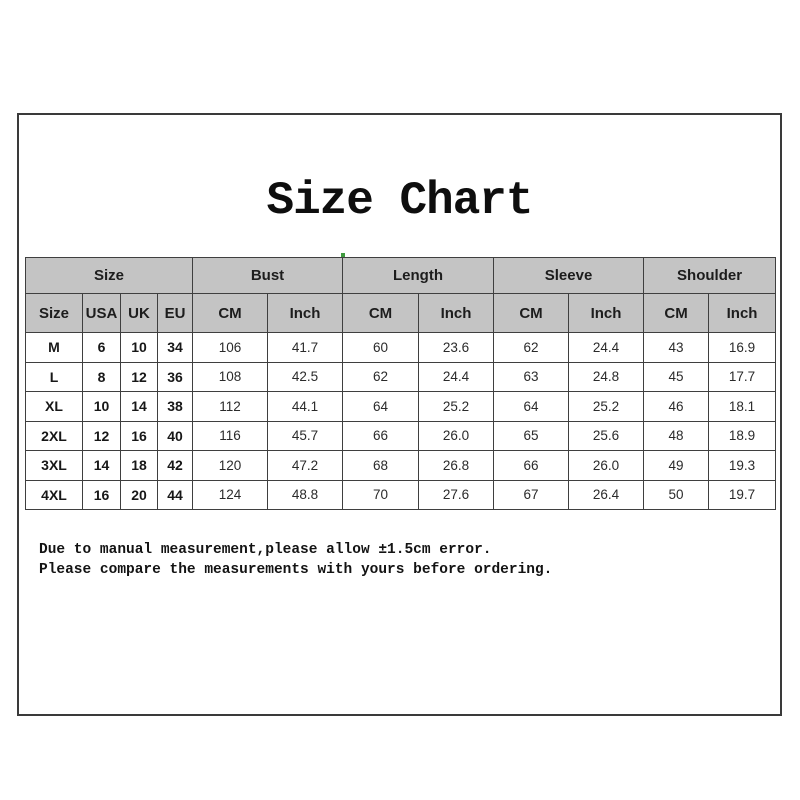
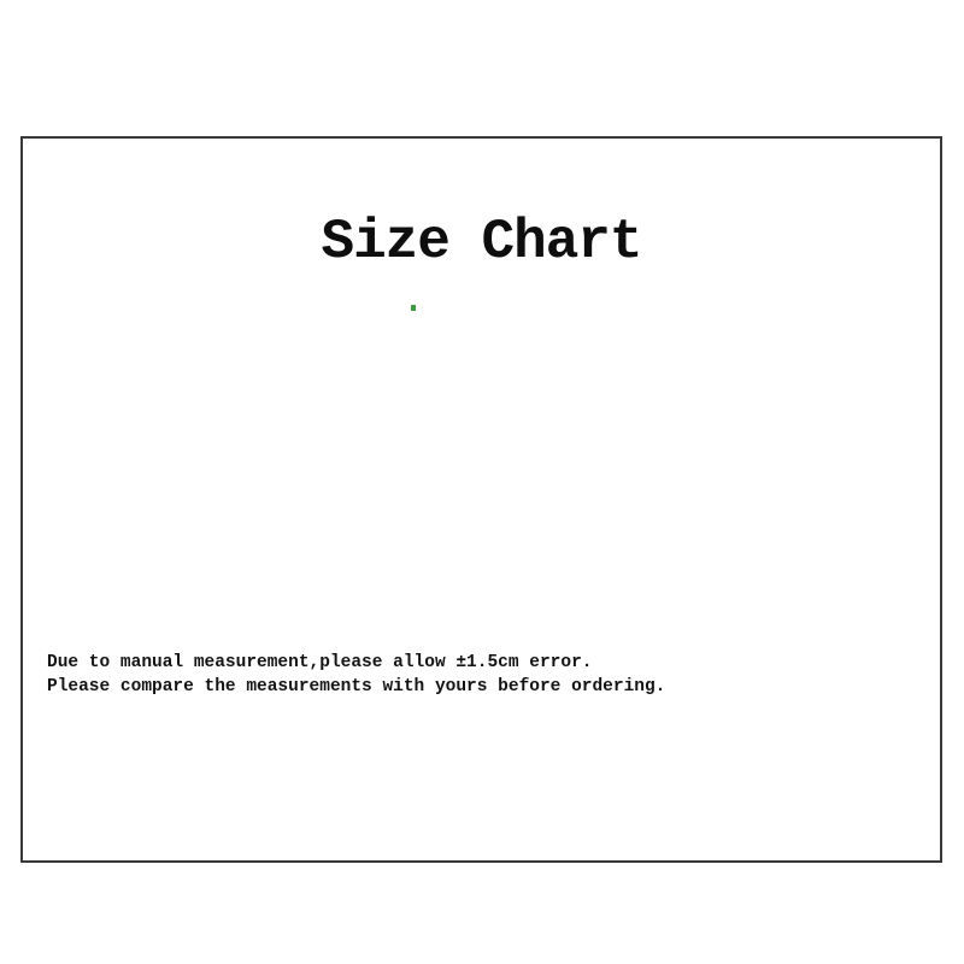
  Size Chart
- Size	Bust	Length	Sleeve	Shoulder
- Size	USA	UK	EU	CM	Inch	CM	Inch	CM	Inch	CM	Inch
- M	6	10	34	106	41.7	60	23.6	62	24.4	43	16.9
- L	8	12	36	108	42.5	62	24.4	63	24.8	45	17.7
- XL	10	14	38	112	44.1	64	25.2	64	25.2	46	18.1
- 2XL	12	16	40	116	45.7	66	26.0	65	25.6	48	18.9
- 3XL	14	18	42	120	47.2	68	26.8	66	26.0	49	19.3
- 4XL	16	20	44	124	48.8	70	27.6	67	26.4	50	19.7
  Due to manual measurement,please allow ±1.5cm error.
  Please compare the measurements with yours before ordering.
